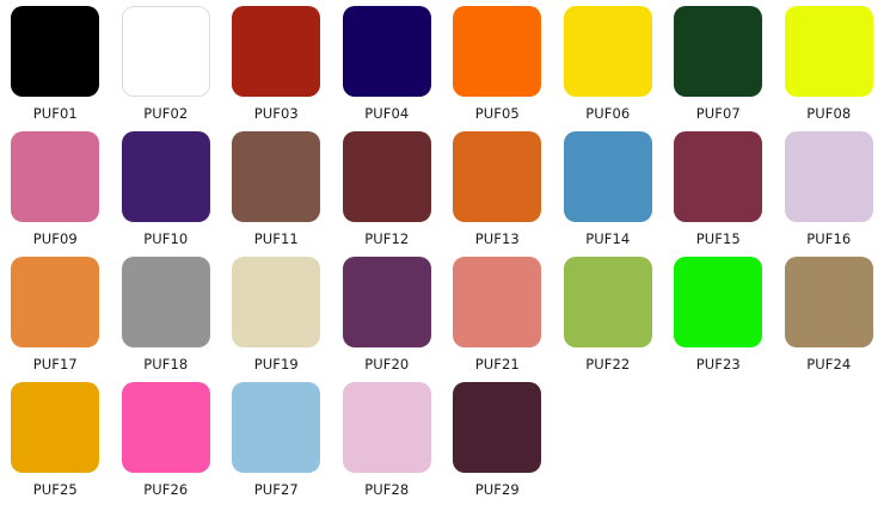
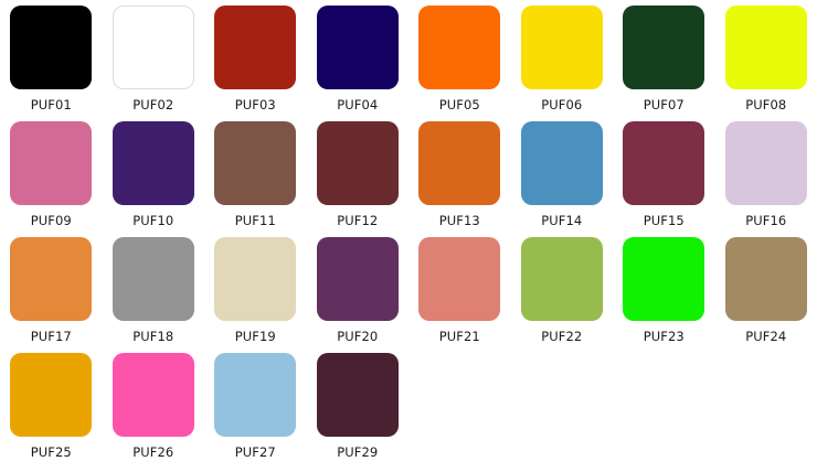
  PUF01
  PUF02
  PUF03
  PUF04
  PUF05
  PUF06
  PUF07
  PUF08
  PUF09
  PUF10
  PUF11
  PUF12
  PUF13
  PUF14
  PUF15
  PUF16
  PUF17
  PUF18
  PUF19
  PUF20
  PUF21
  PUF22
  PUF23
  PUF24
  PUF25
  PUF26
  PUF27
- PUF28
  PUF29
